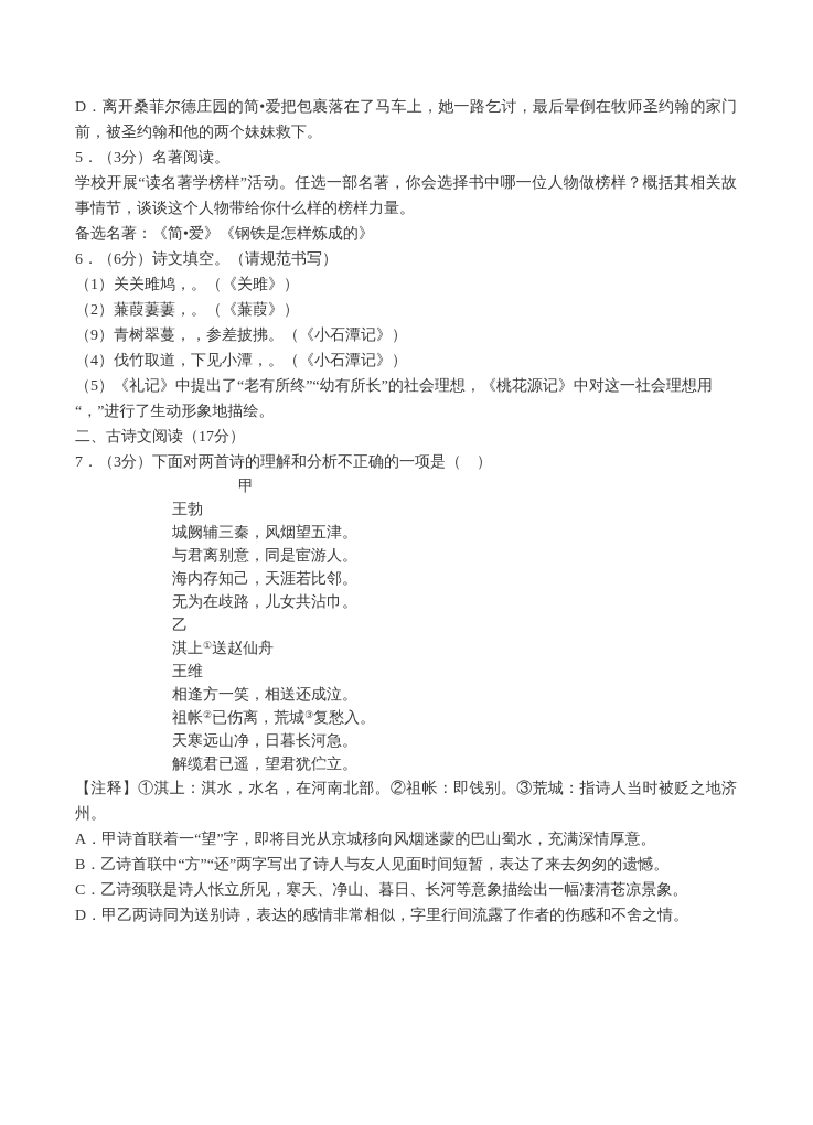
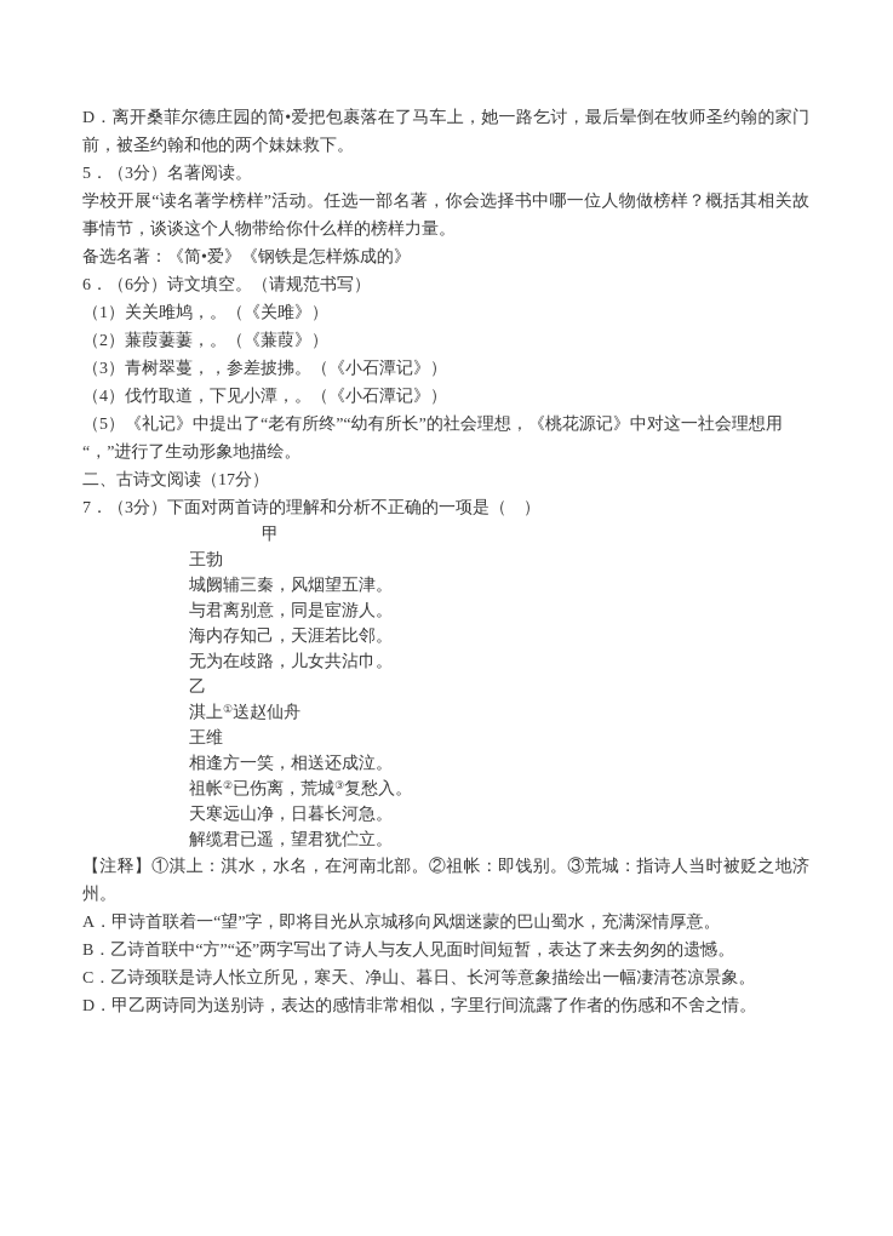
  D．离开桑菲尔德庄园的简•爱把包裹落在了马车上，她一路乞讨，最后晕倒在牧师圣约翰的家门前，被圣约翰和他的两个妹妹救下。
  5．（3分）名著阅读。
  学校开展“读名著学榜样”活动。任选一部名著，你会选择书中哪一位人物做榜样？概括其相关故事情节，谈谈这个人物带给你什么样的榜样力量。
  备选名著：《简•爱》《钢铁是怎样炼成的》
  6．（6分）诗文填空。（请规范书写）
  （1）关关雎鸠，。（《关雎》）
  （2）蒹葭萋萋，。（《蒹葭》）
- （9）青树翠蔓，，参差披拂。（《小石潭记》）
+ （3）青树翠蔓，，参差披拂。（《小石潭记》）
  （4）伐竹取道，下见小潭，。（《小石潭记》）
  （5）《礼记》中提出了“老有所终”“幼有所长”的社会理想，《桃花源记》中对这一社会理想用
  “，”进行了生动形象地描绘。
  二、古诗文阅读（17分）
  7．（3分）下面对两首诗的理解和分析不正确的一项是（ ）
  甲
  王勃
  城阙辅三秦，风烟望五津。
  与君离别意，同是宦游人。
  海内存知己，天涯若比邻。
  无为在歧路，儿女共沾巾。
  乙
  淇上①送赵仙舟
  王维
  相逢方一笑，相送还成泣。
  祖帐②已伤离，荒城③复愁入。
  天寒远山净，日暮长河急。
  解缆君已遥，望君犹伫立。
  【注释】①淇上：淇水，水名，在河南北部。②祖帐：即饯别。③荒城：指诗人当时被贬之地济州。
  A．甲诗首联着一“望”字，即将目光从京城移向风烟迷蒙的巴山蜀水，充满深情厚意。
  B．乙诗首联中“方”“还”两字写出了诗人与友人见面时间短暂，表达了来去匆匆的遗憾。
  C．乙诗颈联是诗人怅立所见，寒天、净山、暮日、长河等意象描绘出一幅凄清苍凉景象。
  D．甲乙两诗同为送别诗，表达的感情非常相似，字里行间流露了作者的伤感和不舍之情。
